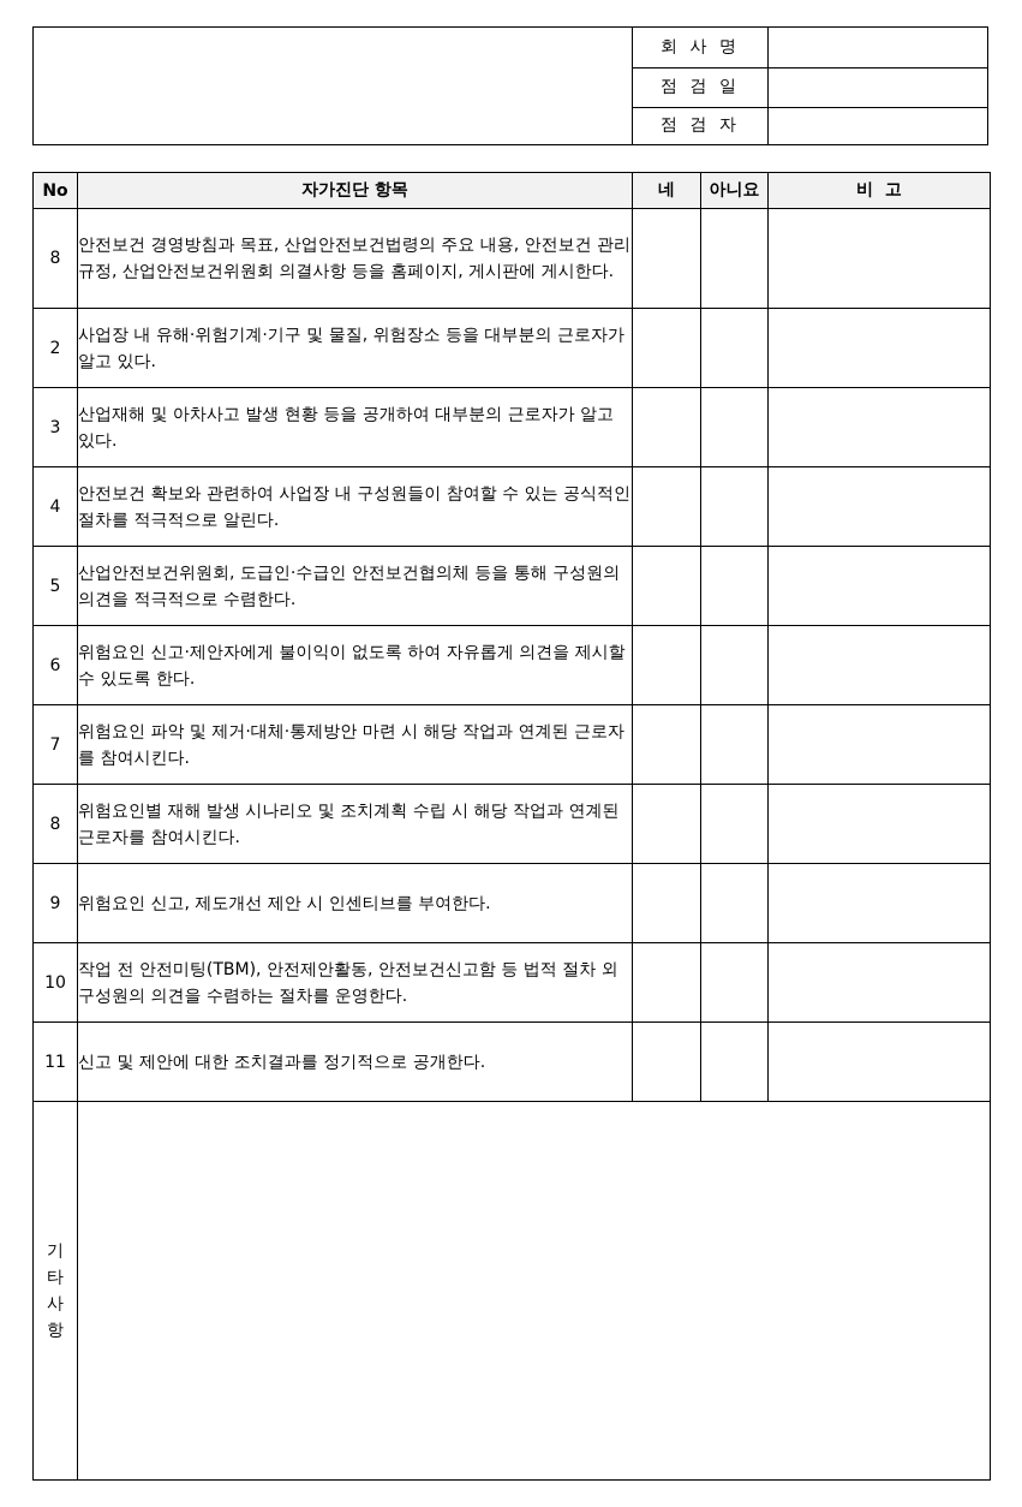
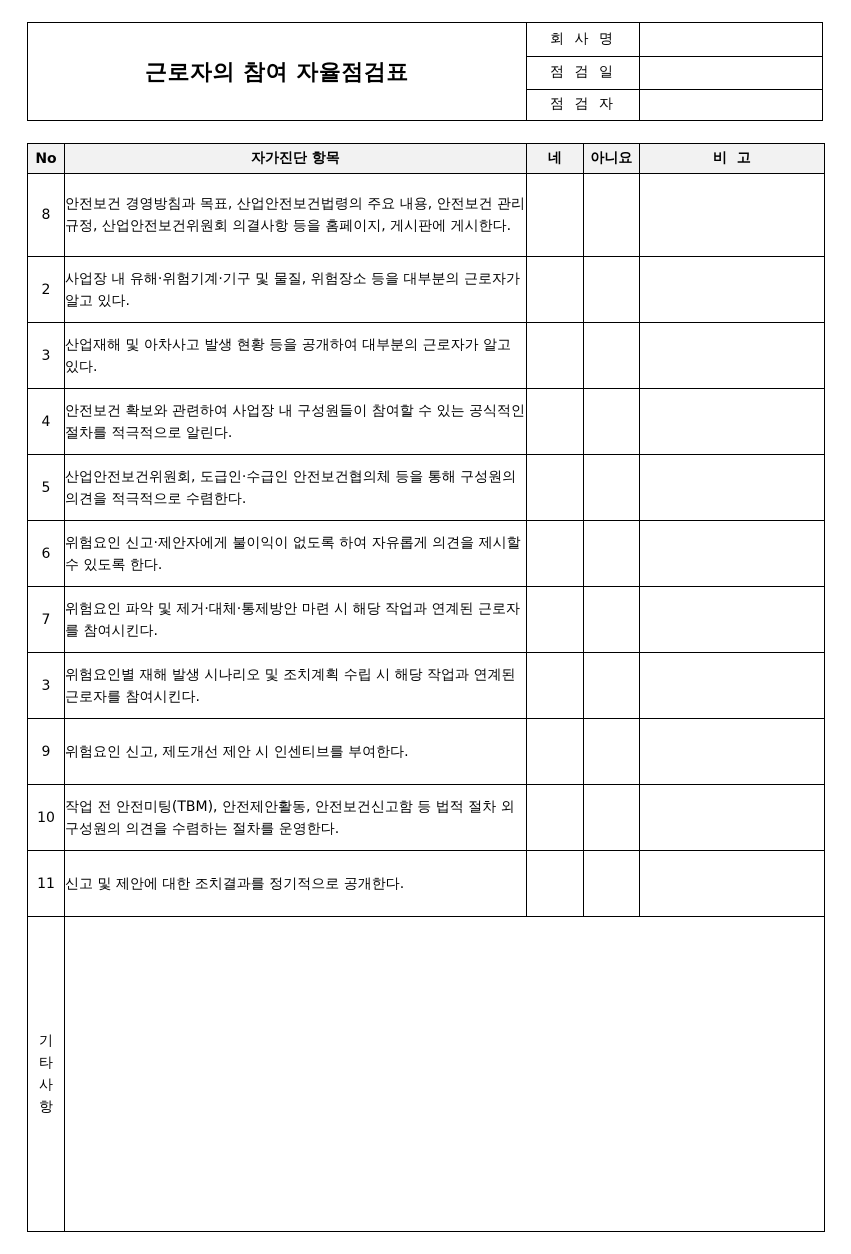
+ 근로자의 참여 자율점검표
  회 사 명
  점 검 일
  점 검 자
  No	자가진단 항목	네	아니요	비 고
  8	안전보건 경영방침과 목표, 산업안전보건법령의 주요 내용, 안전보건 관리규정, 산업안전보건위원회 의결사항 등을 홈페이지, 게시판에 게시한다.
  2	사업장 내 유해·위험기계·기구 및 물질, 위험장소 등을 대부분의 근로자가 알고 있다.
  3	산업재해 및 아차사고 발생 현황 등을 공개하여 대부분의 근로자가 알고 있다.
  4	안전보건 확보와 관련하여 사업장 내 구성원들이 참여할 수 있는 공식적인 절차를 적극적으로 알린다.
  5	산업안전보건위원회, 도급인·수급인 안전보건협의체 등을 통해 구성원의 의견을 적극적으로 수렴한다.
  6	위험요인 신고·제안자에게 불이익이 없도록 하여 자유롭게 의견을 제시할 수 있도록 한다.
  7	위험요인 파악 및 제거·대체·통제방안 마련 시 해당 작업과 연계된 근로자를 참여시킨다.
- 8	위험요인별 재해 발생 시나리오 및 조치계획 수립 시 해당 작업과 연계된 근로자를 참여시킨다.
+ 3	위험요인별 재해 발생 시나리오 및 조치계획 수립 시 해당 작업과 연계된 근로자를 참여시킨다.
  9	위험요인 신고, 제도개선 제안 시 인센티브를 부여한다.
  10	작업 전 안전미팅(TBM), 안전제안활동, 안전보건신고함 등 법적 절차 외 구성원의 의견을 수렴하는 절차를 운영한다.
  11	신고 및 제안에 대한 조치결과를 정기적으로 공개한다.
  기타사항
